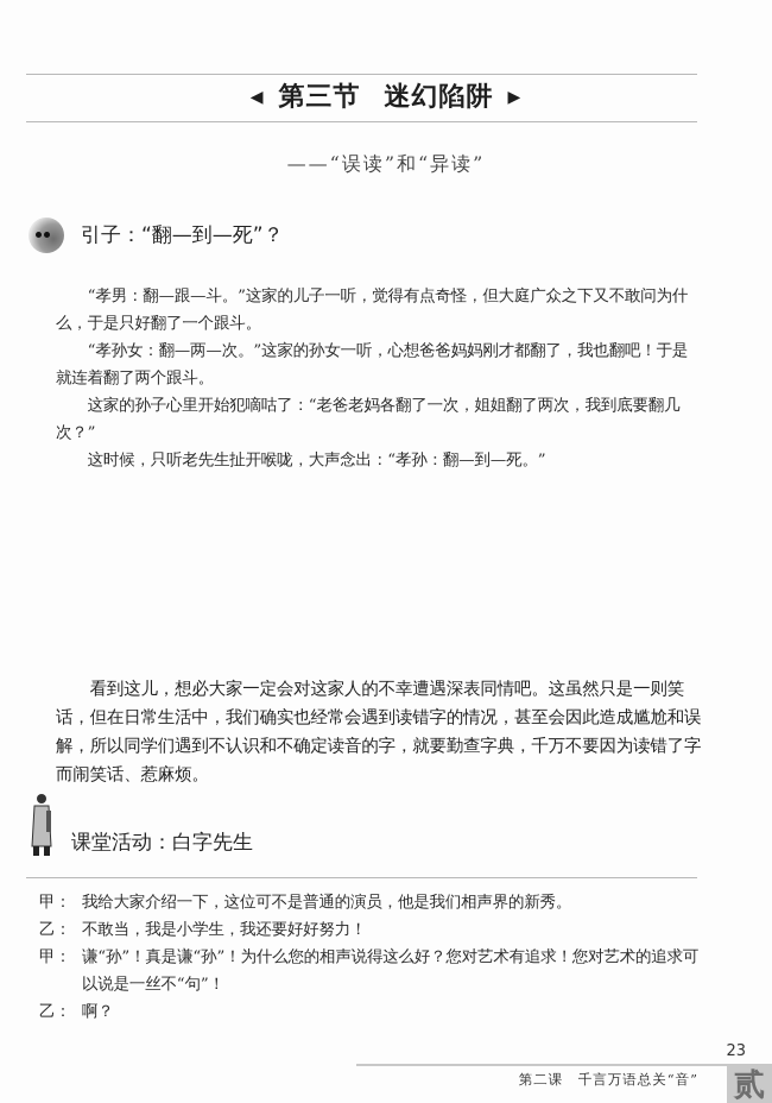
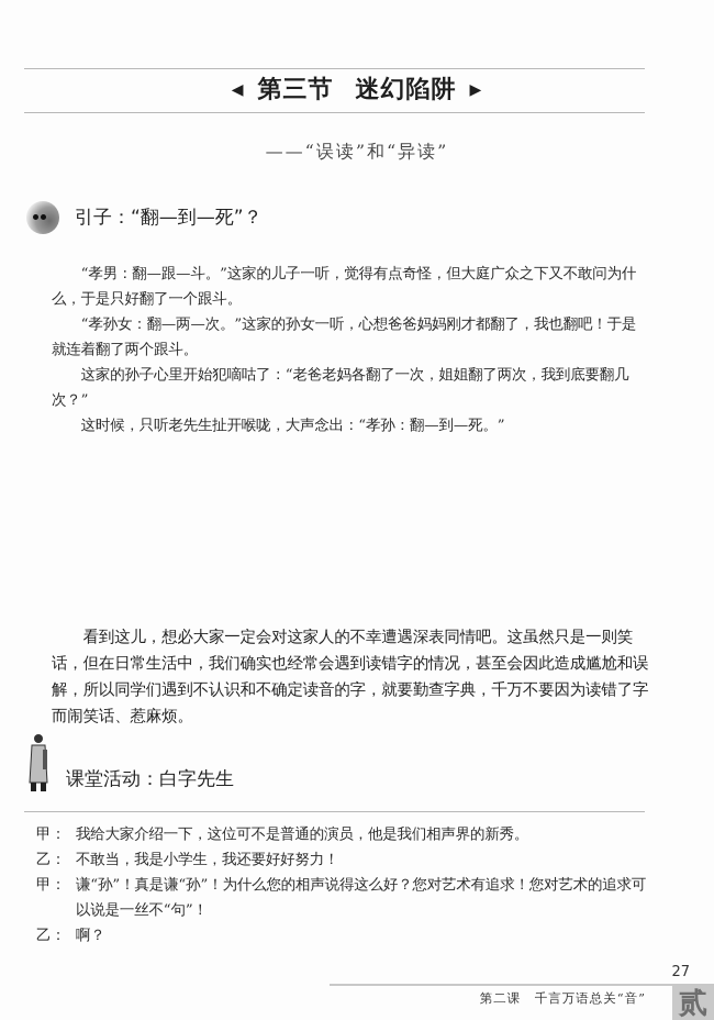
  ◀ 第三节 迷幻陷阱 ▶
  ——“误读”和“异读”
  引子：“翻—到—死”？
  “孝男：翻—跟—斗。”这家的儿子一听，觉得有点奇怪，但大庭广众之下又不敢问为什么，于是只好翻了一个跟斗。
  “孝孙女：翻—两—次。”这家的孙女一听，心想爸爸妈妈刚才都翻了，我也翻吧！于是就连着翻了两个跟斗。
  这家的孙子心里开始犯嘀咕了：“老爸老妈各翻了一次，姐姐翻了两次，我到底要翻几次？”
  这时候，只听老先生扯开喉咙，大声念出：“孝孙：翻—到—死。”
  看到这儿，想必大家一定会对这家人的不幸遭遇深表同情吧。这虽然只是一则笑话，但在日常生活中，我们确实也经常会遇到读错字的情况，甚至会因此造成尴尬和误解，所以同学们遇到不认识和不确定读音的字，就要勤查字典，千万不要因为读错了字而闹笑话、惹麻烦。
  课堂活动：白字先生
  甲：
  我给大家介绍一下，这位可不是普通的演员，他是我们相声界的新秀。
  乙：
  不敢当，我是小学生，我还要好好努力！
  甲：
  谦“孙”！真是谦“孙”！为什么您的相声说得这么好？您对艺术有追求！您对艺术的追求可以说是一丝不“句”！
  乙：
  啊？
- 23
+ 27
  第二课 千言万语总关“音”
  贰
